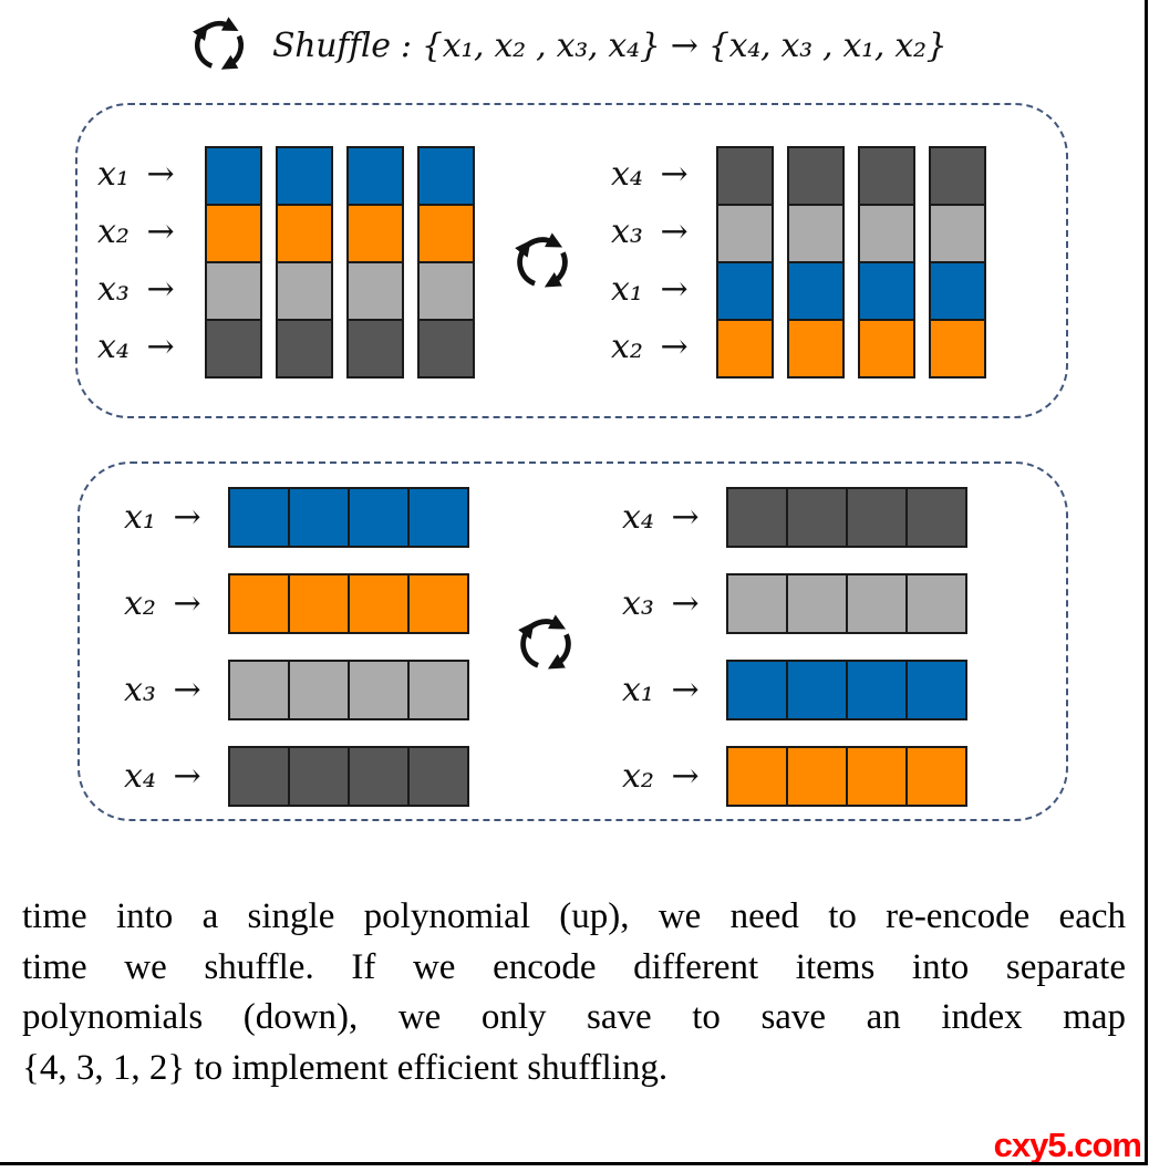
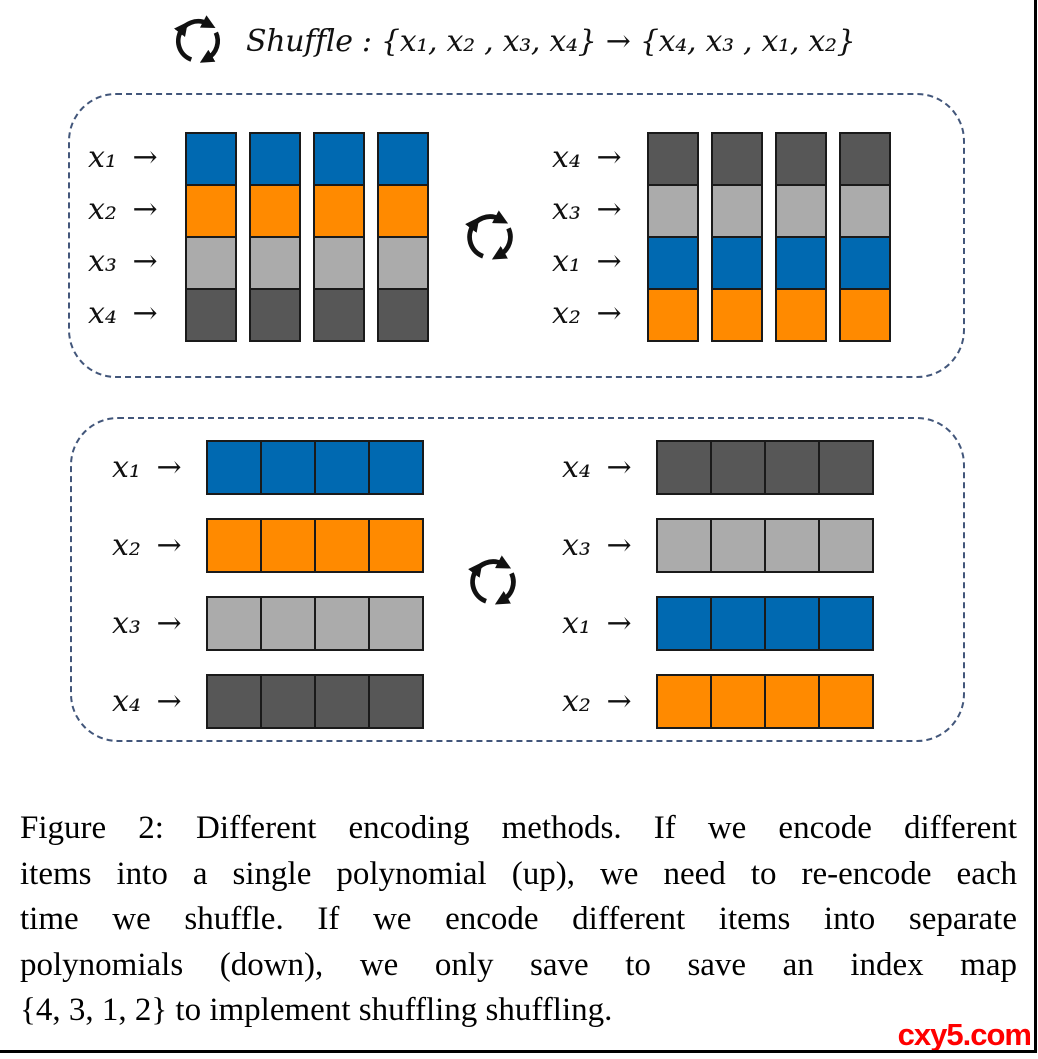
  Shuffle : {x₁, x₂ , x₃, x₄} → {x₄, x₃ , x₁, x₂}
  x₁ →
  x₂ →
  x₃ →
  x₄ →
  x₄ →
  x₃ →
  x₁ →
  x₂ →
  x₁ →
  x₂ →
  x₃ →
  x₄ →
  x₄ →
  x₃ →
  x₁ →
  x₂ →
+ Figure 2: Different encoding methods. If we encode different
- time into a single polynomial (up), we need to re-encode each
+ items into a single polynomial (up), we need to re-encode each
  time we shuffle. If we encode different items into separate
  polynomials (down), we only save to save an index map
- {4, 3, 1, 2} to implement efficient shuffling.
+ {4, 3, 1, 2} to implement shuffling shuffling.
  cxy5.com
